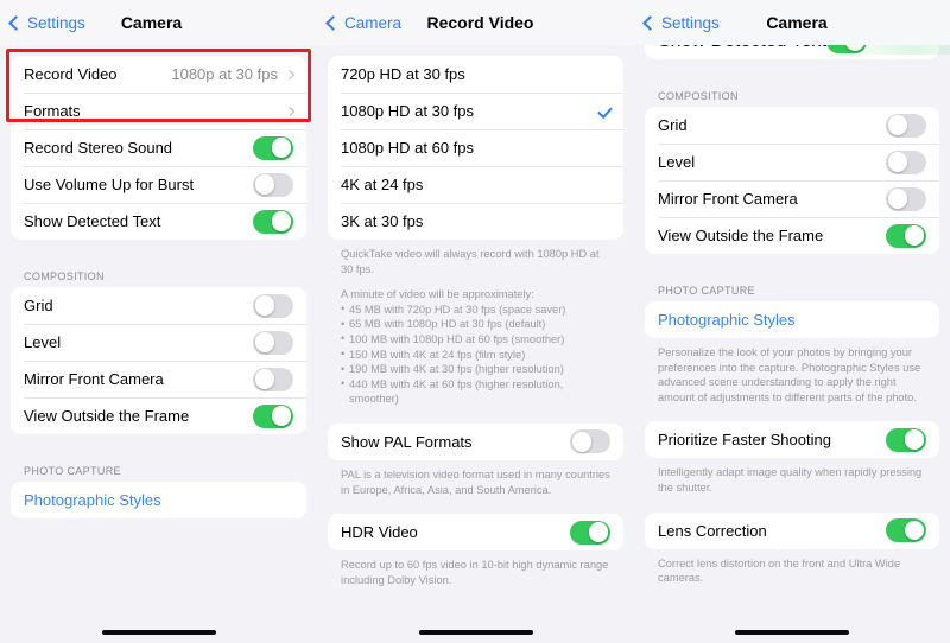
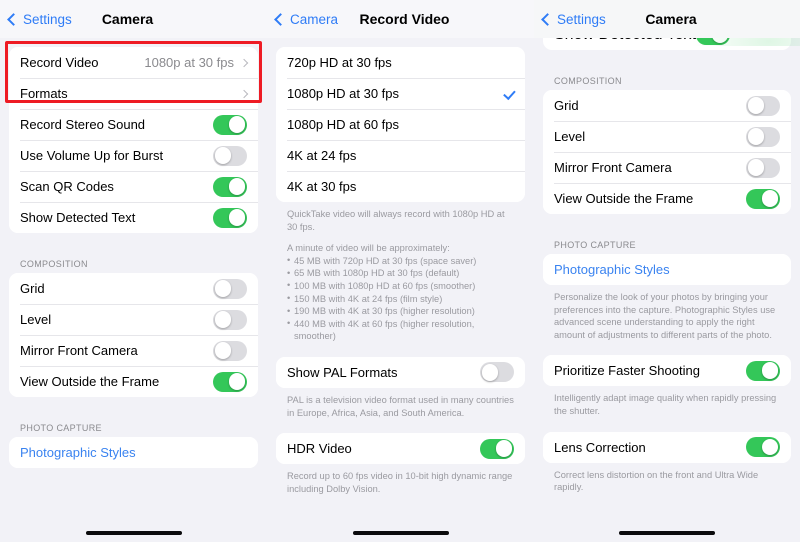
  Settings
  Camera
  Record Video
  1080p at 30 fps
  Formats
  Record Stereo Sound
  Use Volume Up for Burst
+ Scan QR Codes
  Show Detected Text
  COMPOSITION
  Grid
  Level
  Mirror Front Camera
  View Outside the Frame
  PHOTO CAPTURE
  Photographic Styles
  Camera
  Record Video
  720p HD at 30 fps
  1080p HD at 30 fps
  1080p HD at 60 fps
  4K at 24 fps
- 3K at 30 fps
+ 4K at 30 fps
  QuickTake video will always record with 1080p HD at 30 fps.
  A minute of video will be approximately:
  45 MB with 720p HD at 30 fps (space saver)
  65 MB with 1080p HD at 30 fps (default)
  100 MB with 1080p HD at 60 fps (smoother)
  150 MB with 4K at 24 fps (film style)
  190 MB with 4K at 30 fps (higher resolution)
  440 MB with 4K at 60 fps (higher resolution, smoother)
  Show PAL Formats
  PAL is a television video format used in many countries in Europe, Africa, Asia, and South America.
  HDR Video
  Record up to 60 fps video in 10-bit high dynamic range including Dolby Vision.
  Settings
  Camera
  COMPOSITION
  Grid
  Level
  Mirror Front Camera
  View Outside the Frame
  PHOTO CAPTURE
  Photographic Styles
  Personalize the look of your photos by bringing your preferences into the capture. Photographic Styles use advanced scene understanding to apply the right amount of adjustments to different parts of the photo.
  Prioritize Faster Shooting
  Intelligently adapt image quality when rapidly pressing the shutter.
  Lens Correction
- Correct lens distortion on the front and Ultra Wide cameras.
+ Correct lens distortion on the front and Ultra Wide rapidly.
